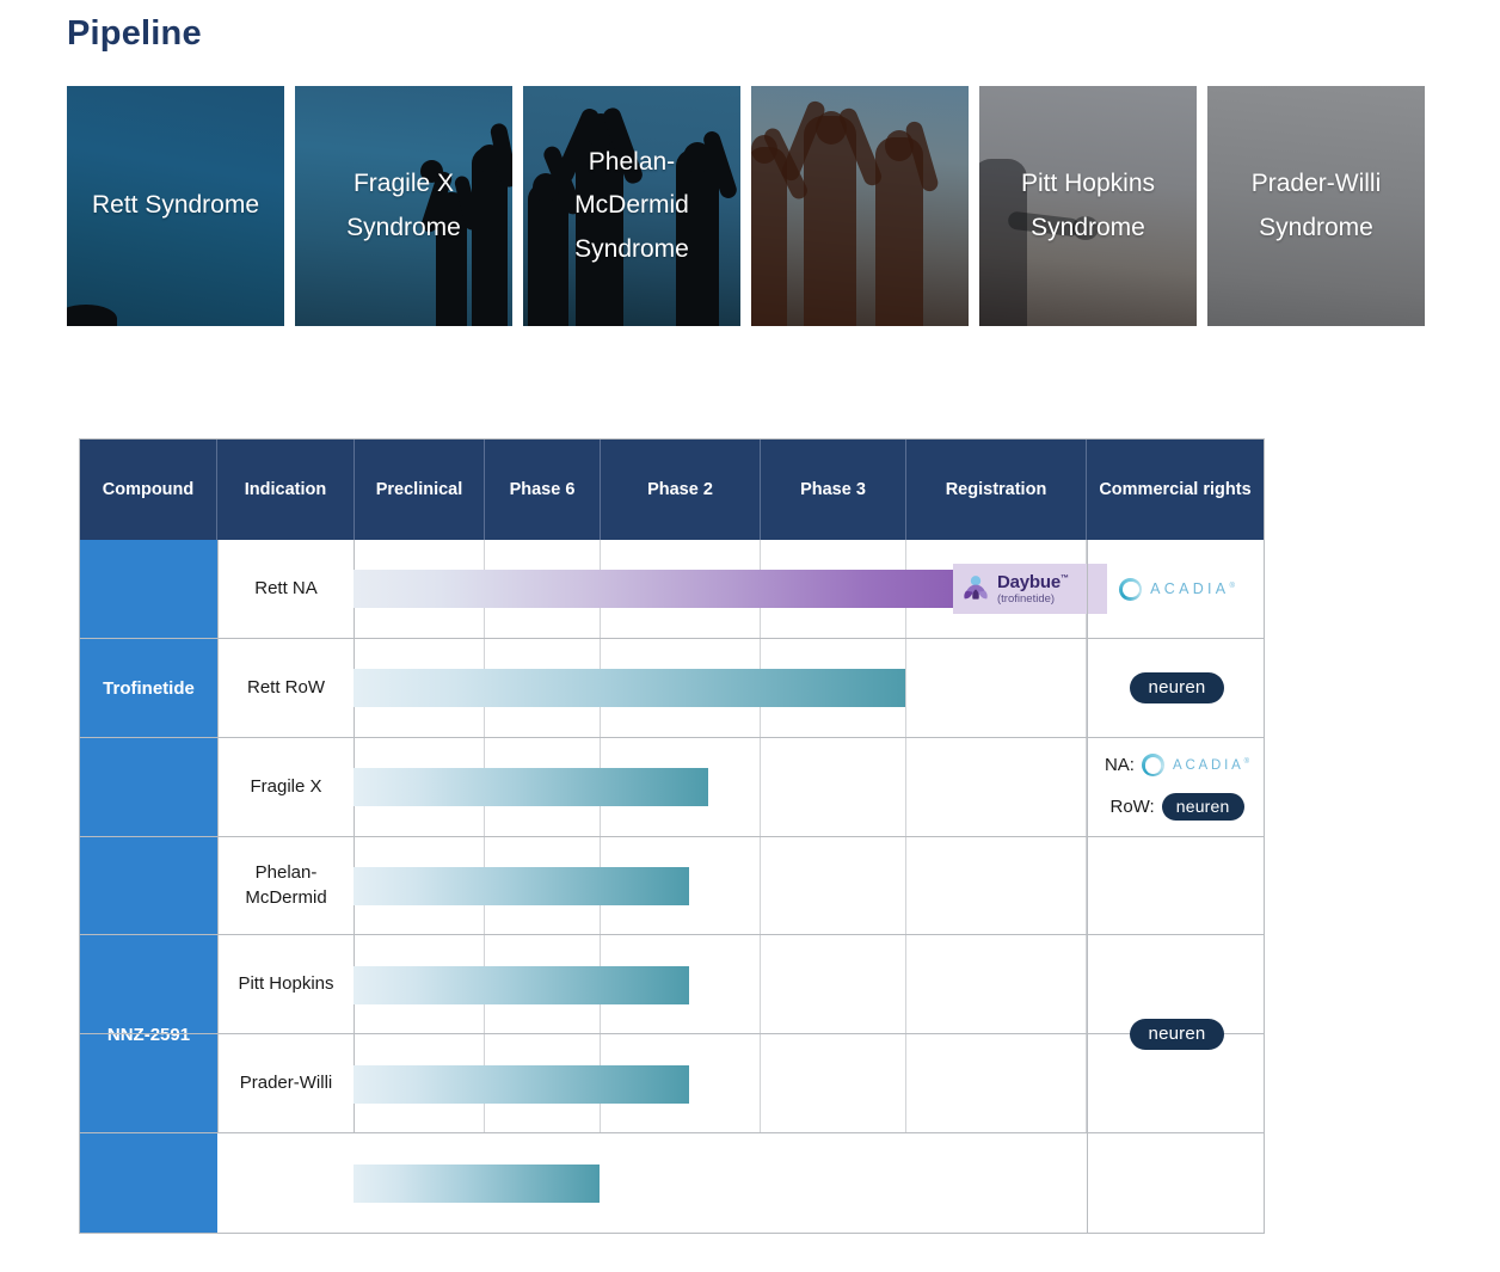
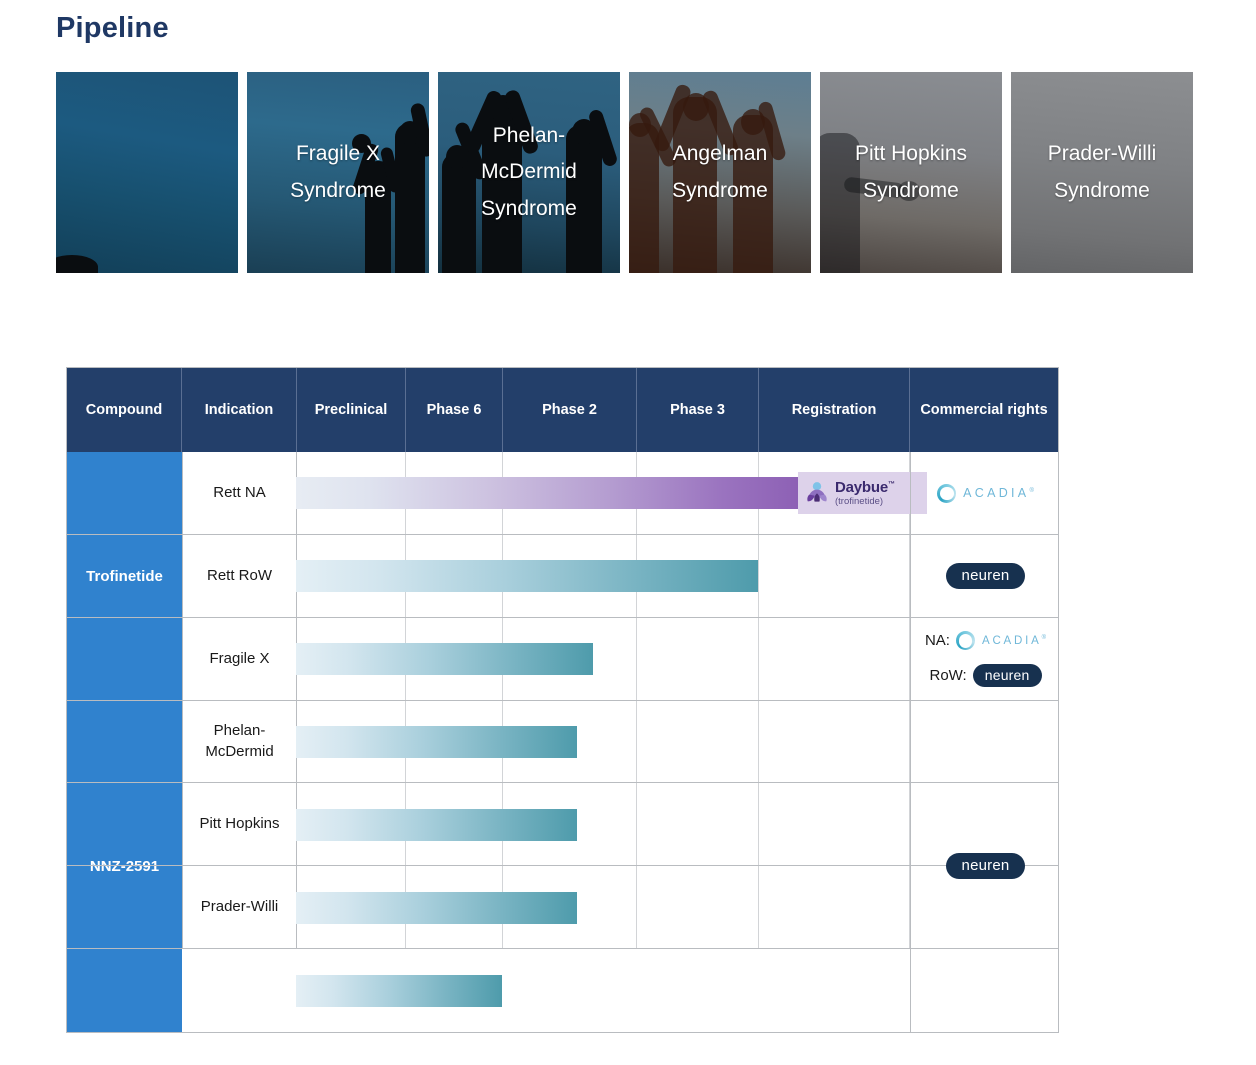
  Pipeline
- Rett Syndrome
  Fragile X Syndrome
  Phelan-McDermid Syndrome
+ Angelman Syndrome
  Pitt Hopkins Syndrome
  Prader-Willi Syndrome
  Compound
  Indication
  Preclinical
  Phase 6
  Phase 2
  Phase 3
  Registration
  Commercial rights
  Trofinetide
  NNZ-2591
  Rett NA
  Rett RoW
  Fragile X
  Phelan-McDermid
  Pitt Hopkins
  Prader-Willi
  Daybue
  (trofinetide)
  ACADIA
  neuren
  NA:
  ACADIA
  RoW:
  neuren
  neuren
